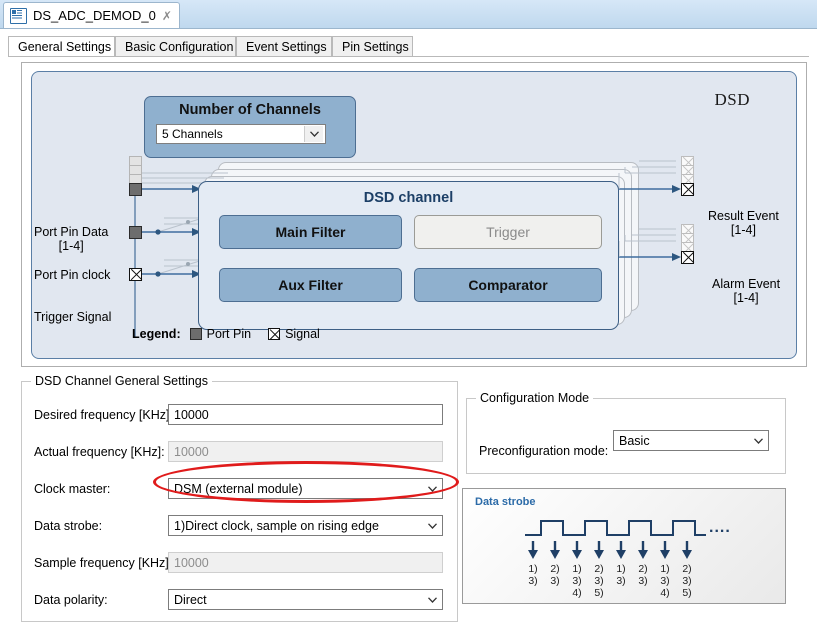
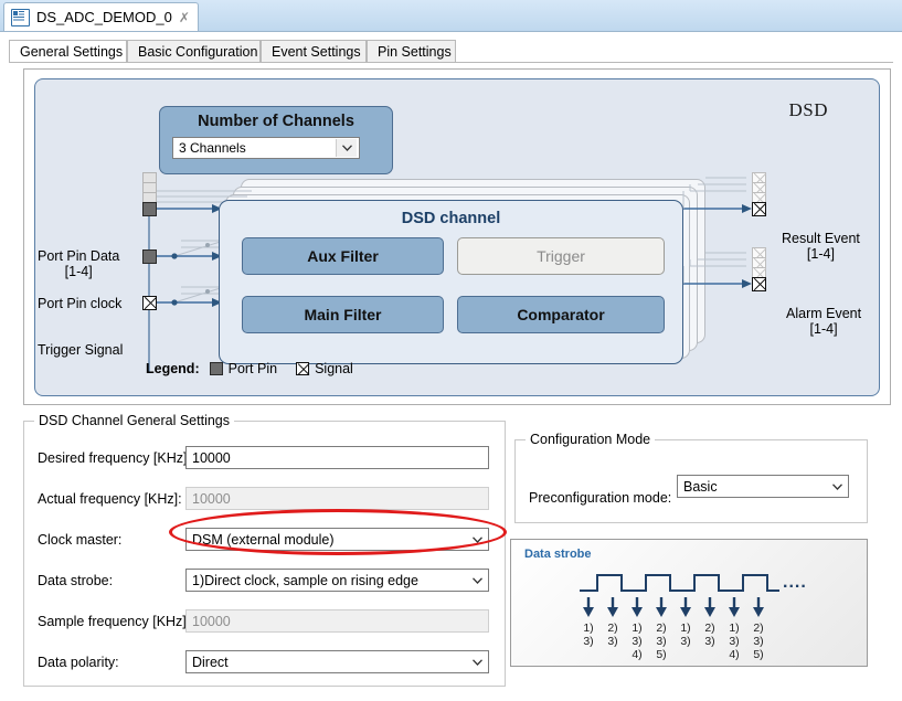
  DS_ADC_DEMOD_0
  ✗
  General Settings
  Basic Configuration
  Event Settings
  Pin Settings
  DSD
  Number of Channels
- 5 Channels
+ 3 Channels
  DSD channel
- Main Filter
+ Aux Filter
  Trigger
- Aux Filter
+ Main Filter
  Comparator
  Port Pin Data
  [1-4]
  Port Pin clock
  Trigger Signal
  Result Event
  [1-4]
  Alarm Event
  [1-4]
  Legend:
  Port Pin
  Signal
  DSD Channel General Settings
  Desired frequency [KHz
  10000
  Actual frequency [KHz]:
  10000
  Clock master:
  DSM (external module)
  Data strobe:
  1)Direct clock, sample on rising edge
  Sample frequency [KHz
  10000
  Data polarity:
  Direct
  Configuration Mode
  Preconfiguration mode:
  Basic
  Data strobe
  ....
  1)
  3)
  2)
  3)
  1)
  3)
  4)
  2)
  3)
  5)
  1)
  3)
  2)
  3)
  1)
  3)
  4)
  2)
  3)
  5)
